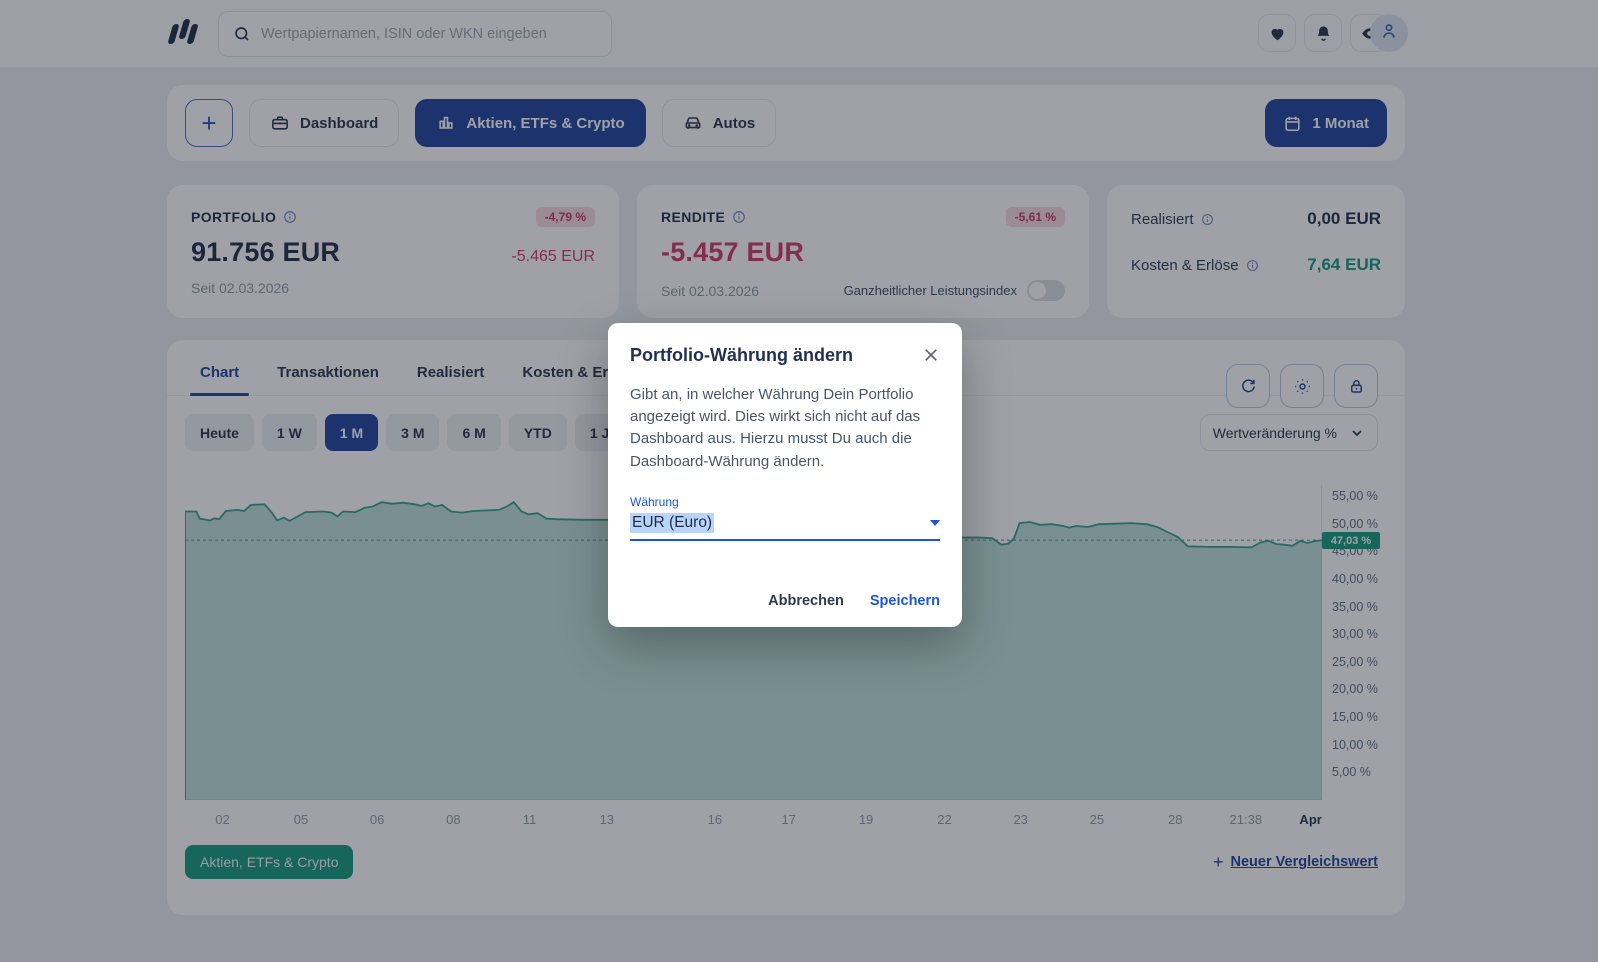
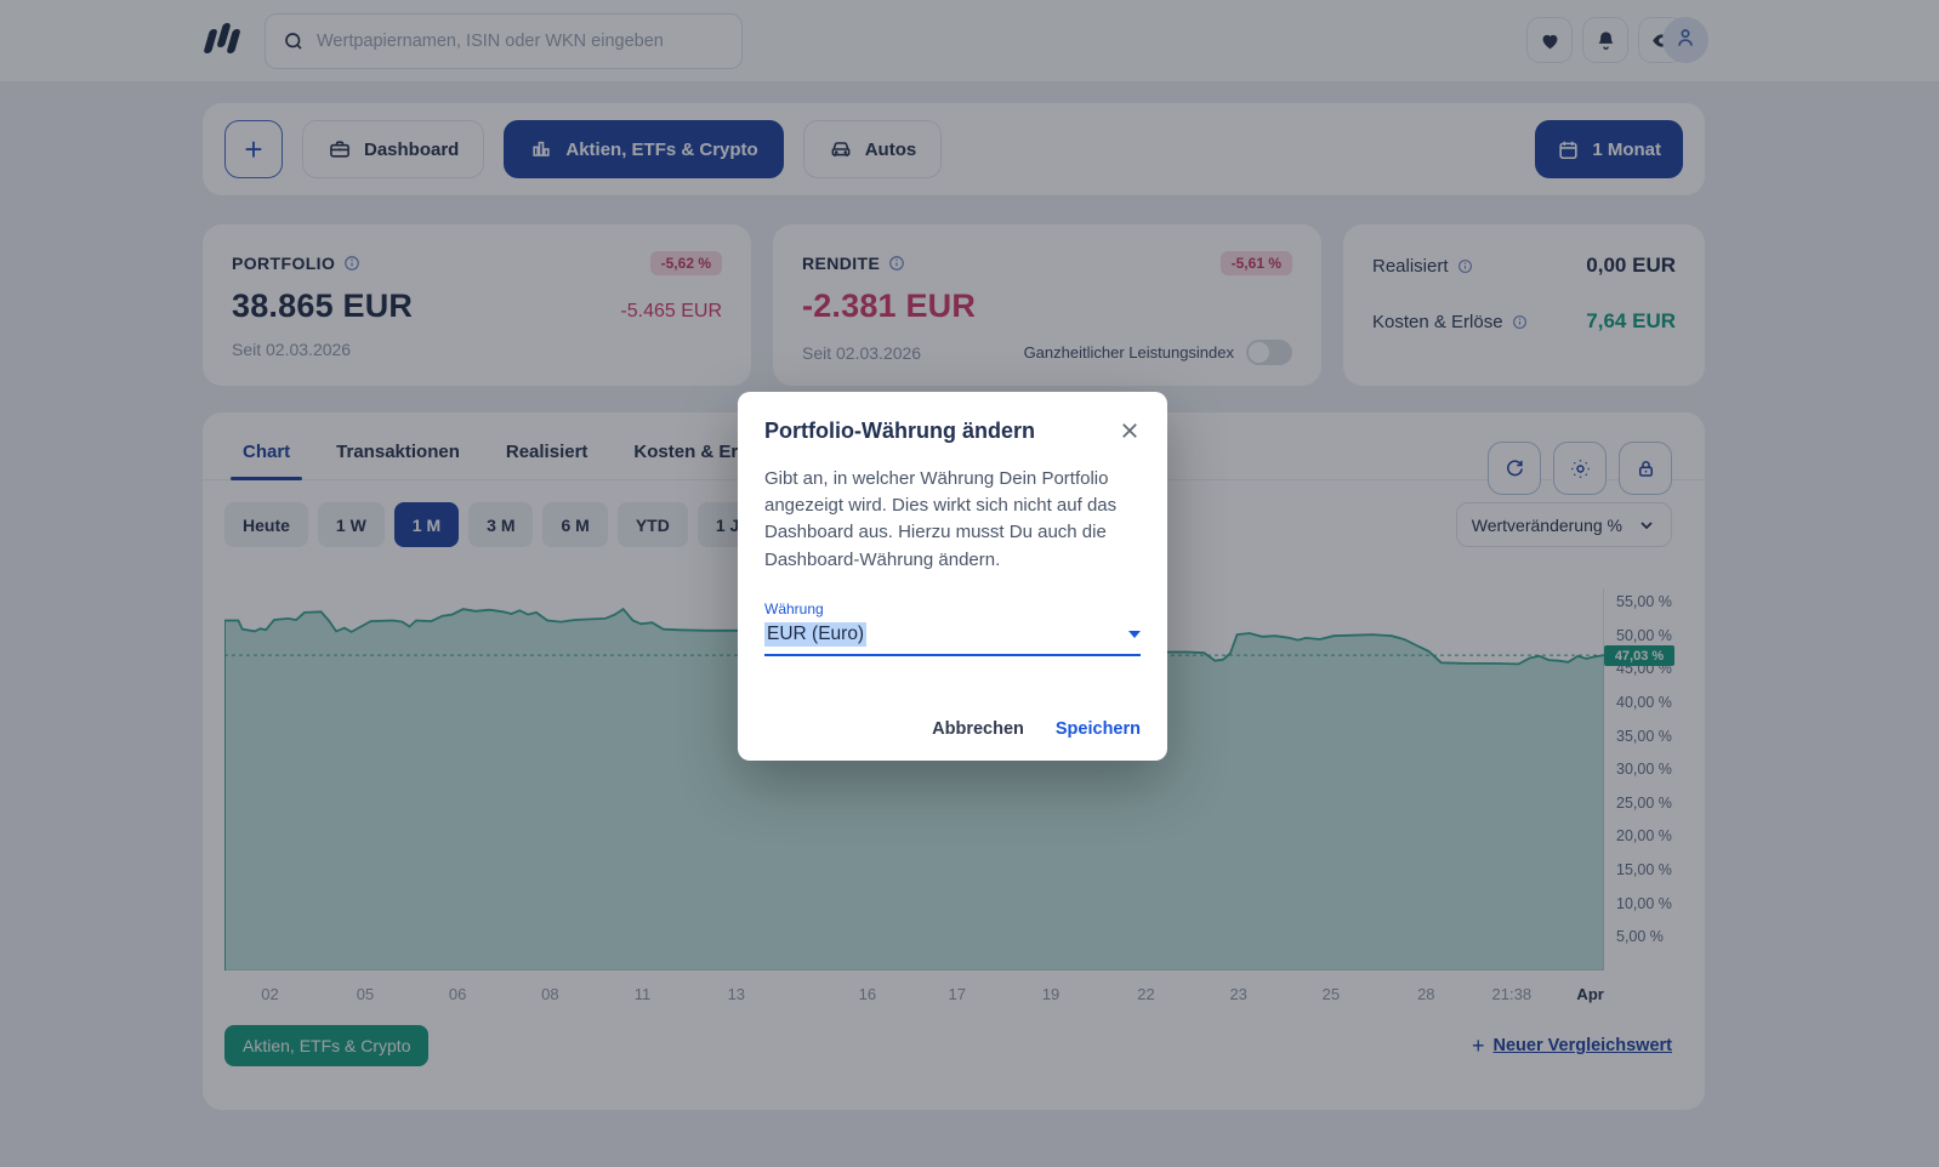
  Wertpapiernamen, ISIN oder WKN eingeben
  +
  Dashboard
  Aktien, ETFs & Crypto
  Autos
  1 Monat
  PORTFOLIO
- -4,79 %
+ -5,62 %
- 91.756 EUR
+ 38.865 EUR
  -5.465 EUR
  Seit 02.03.2026
  RENDITE
  -5,61 %
- -5.457 EUR
+ -2.381 EUR
  Seit 02.03.2026
  Ganzheitlicher Leistungsindex
  Realisiert
  0,00 EUR
  Kosten & Erlöse
  7,64 EUR
  Chart
  Transaktionen
  Realisiert
  Heute
  1 W
  1 M
  3 M
  6 M
  YTD
  1 J
  Wertveränderung %
  55,00 %
  50,00 %
  45,00 %
  40,00 %
  35,00 %
  30,00 %
  25,00 %
  20,00 %
  15,00 %
  10,00 %
  5,00 %
  47,03 %
  02
  05
  06
  08
  11
  13
  16
  17
  19
  22
  23
  25
  28
  21:38
  Apr
  Aktien, ETFs & Crypto
  +
  Neuer Vergleichswert
  Portfolio-Währung ändern
  Gibt an, in welcher Währung Dein Portfolio angezeigt wird. Dies wirkt sich nicht auf das Dashboard aus. Hierzu musst Du auch die Dashboard-Währung ändern.
  Währung
  EUR (Euro)
  Abbrechen
  Speichern
